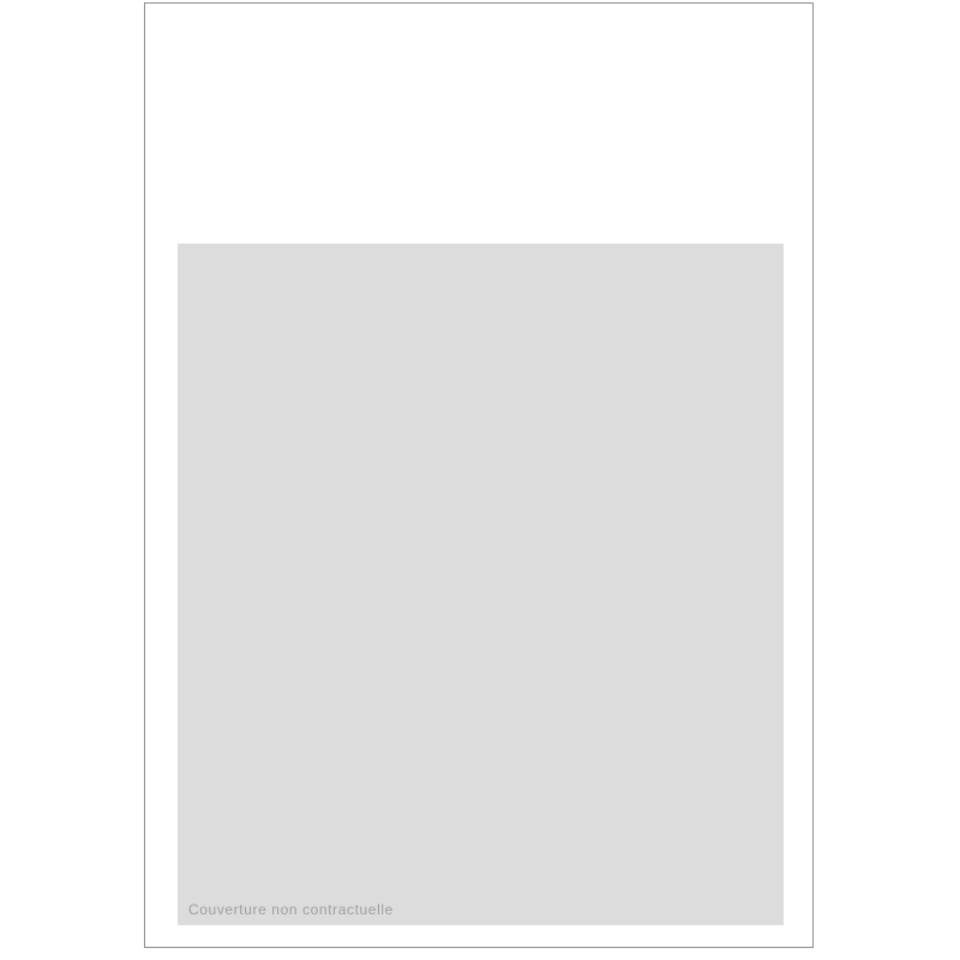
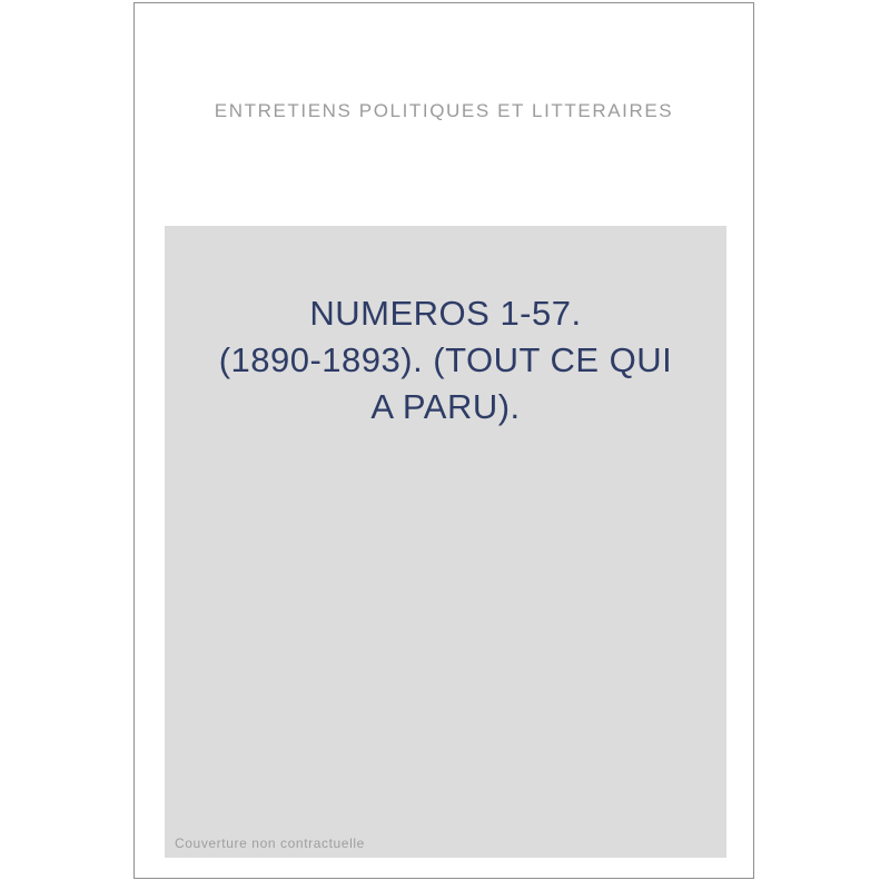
+ ENTRETIENS POLITIQUES ET LITTERAIRES
+ NUMEROS 1-57.
+ (1890-1893). (TOUT CE QUI
+ A PARU).
  Couverture non contractuelle
